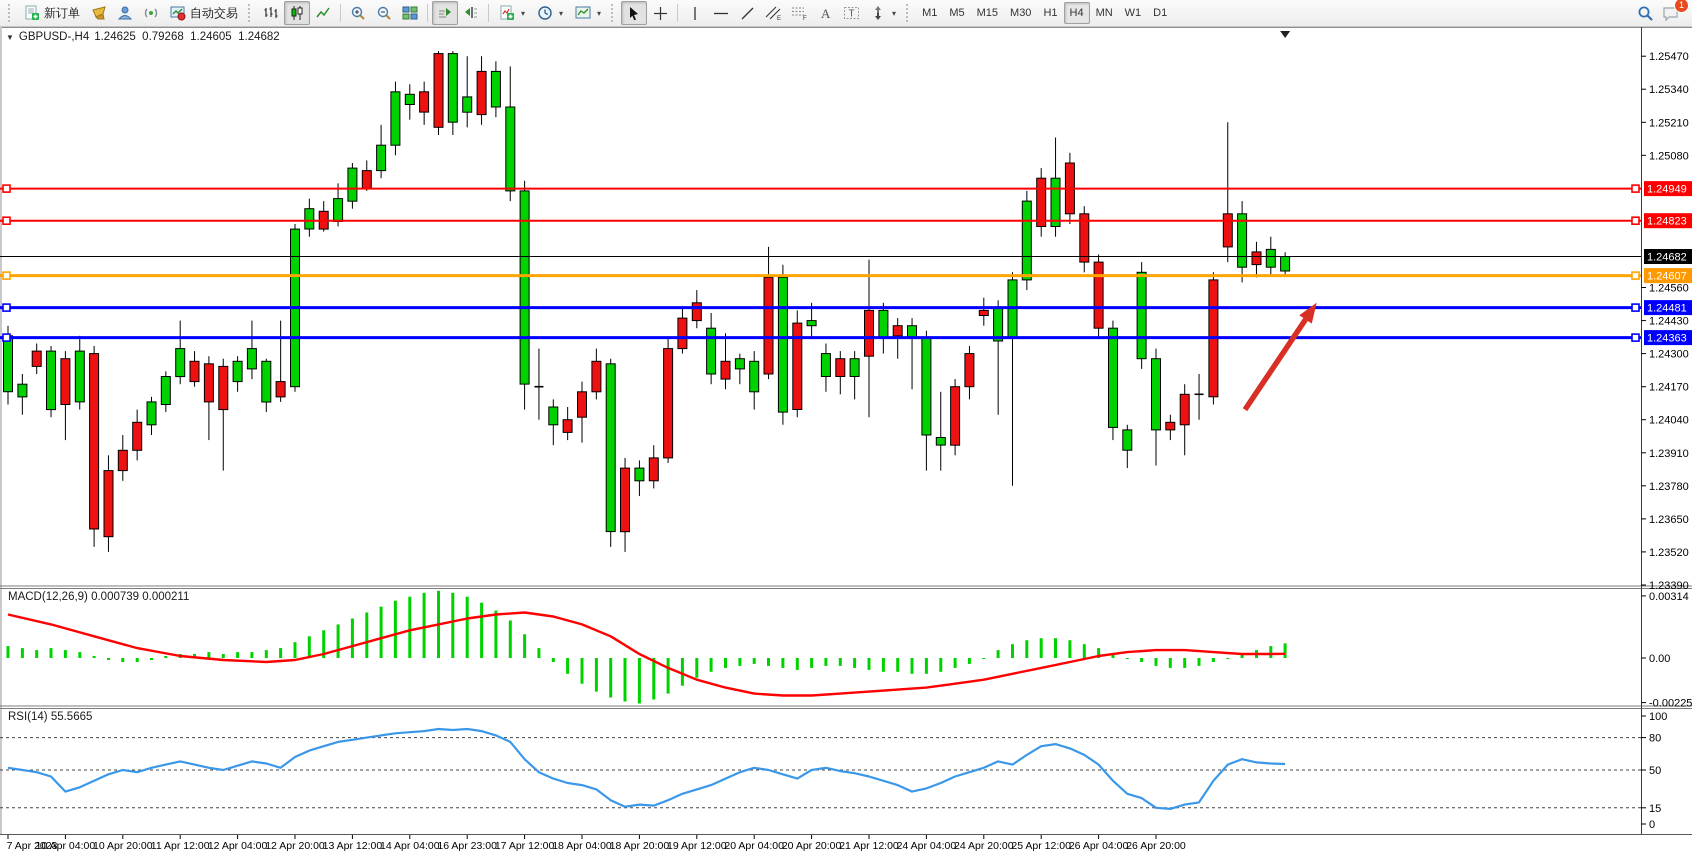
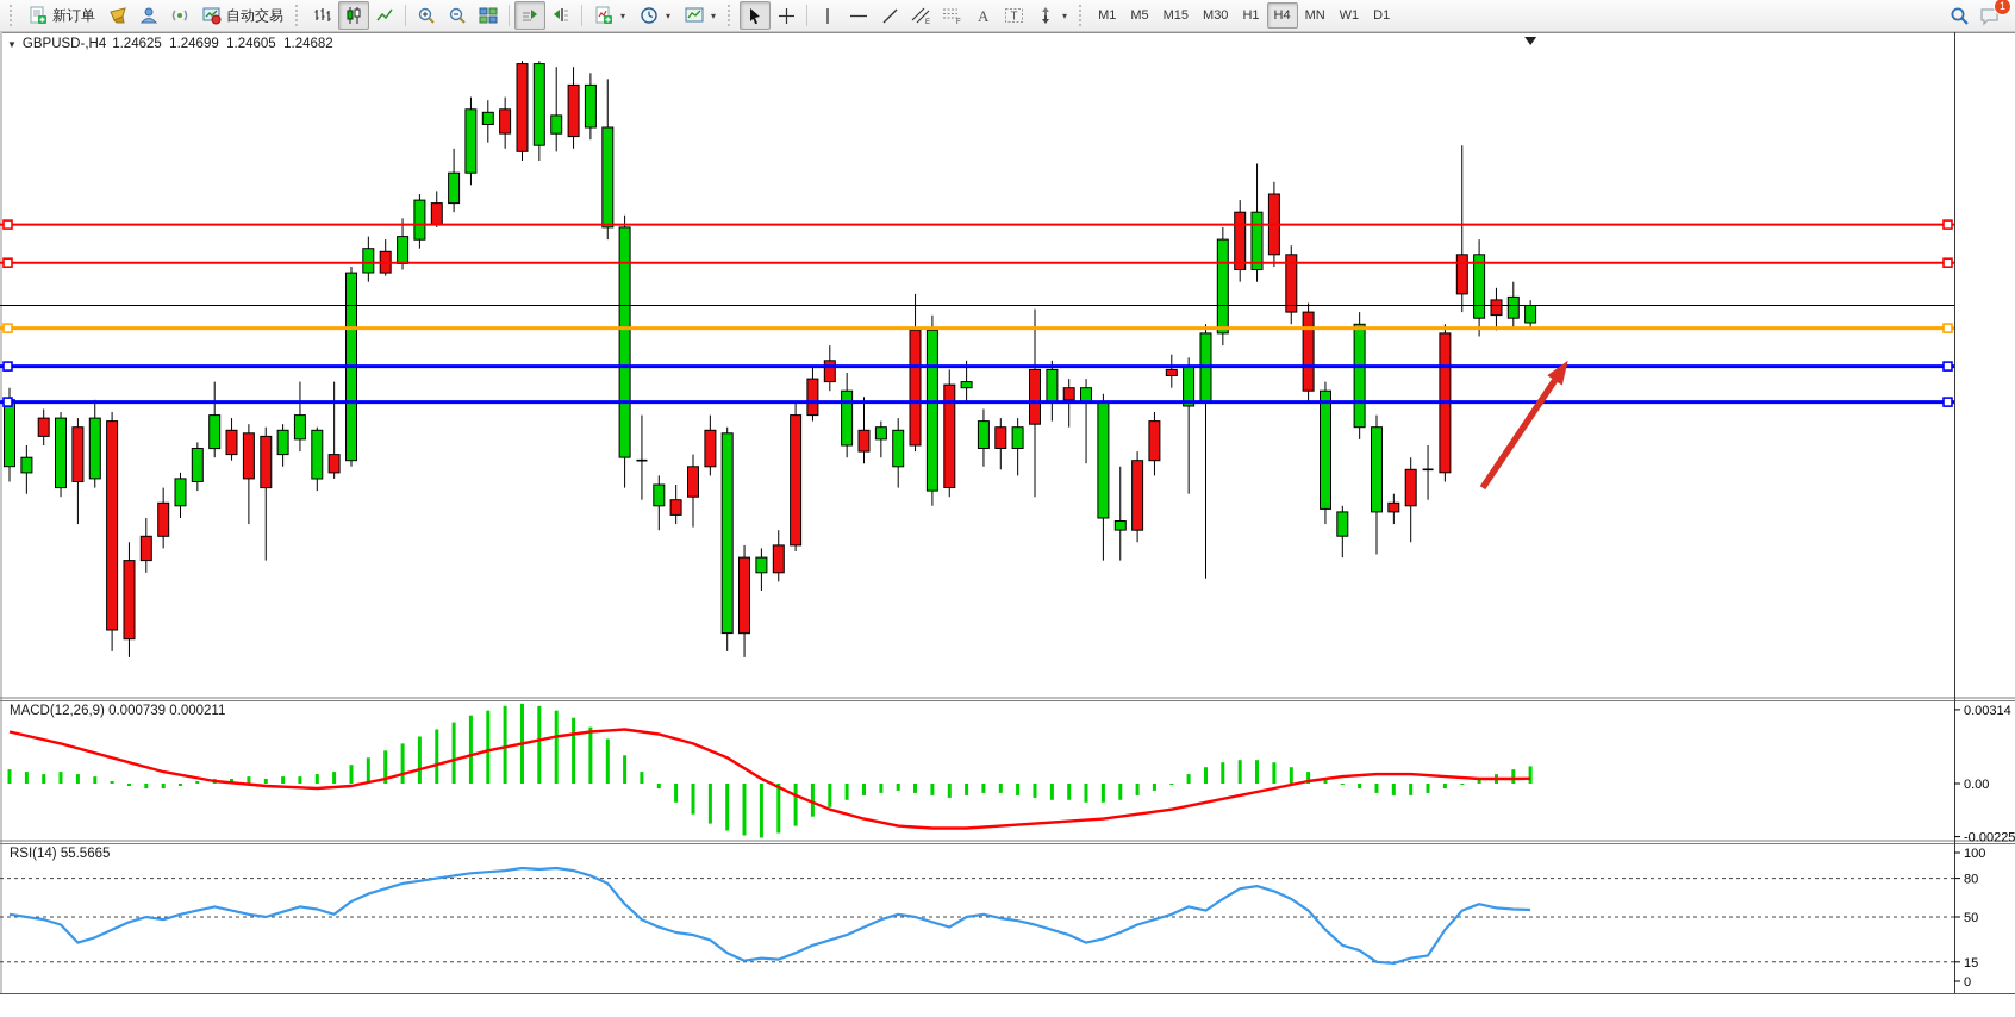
  新订单
  自动交易
  ▾
  ▾
  ▾
  A
  T
  ▾
  M1
  M5
  M15
  M30
  H1
  H4
  MN
  W1
  D1
  1
- 1.25470
- 1.25340
- 1.25210
- 1.25080
- 1.24560
- 1.24430
- 1.24300
- 1.24170
- 1.24040
- 1.23910
- 1.23780
- 1.23650
- 1.23520
- 1.23390
- 1.24949
- 1.24823
- 1.24682
- 1.24607
- 1.24481
- 1.24363
  0.00314
  0.00
  -0.00225
  100
  80
  50
  15
  0
- 7 Apr 2023
- 10 Apr 04:00
- 10 Apr 20:00
- 11 Apr 12:00
- 12 Apr 04:00
- 12 Apr 20:00
- 13 Apr 12:00
- 14 Apr 04:00
- 16 Apr 23:00
- 17 Apr 12:00
- 18 Apr 04:00
- 18 Apr 20:00
- 19 Apr 12:00
- 20 Apr 04:00
- 20 Apr 20:00
- 21 Apr 12:00
- 24 Apr 04:00
- 24 Apr 20:00
- 25 Apr 12:00
- 26 Apr 04:00
- 26 Apr 20:00
  ▼
  GBPUSD-,H4
- 1.24625 0.79268 1.24605 1.24682
+ 1.24625 1.24699 1.24605 1.24682
  MACD(12,26,9) 0.000739 0.000211
  RSI(14) 55.5665
